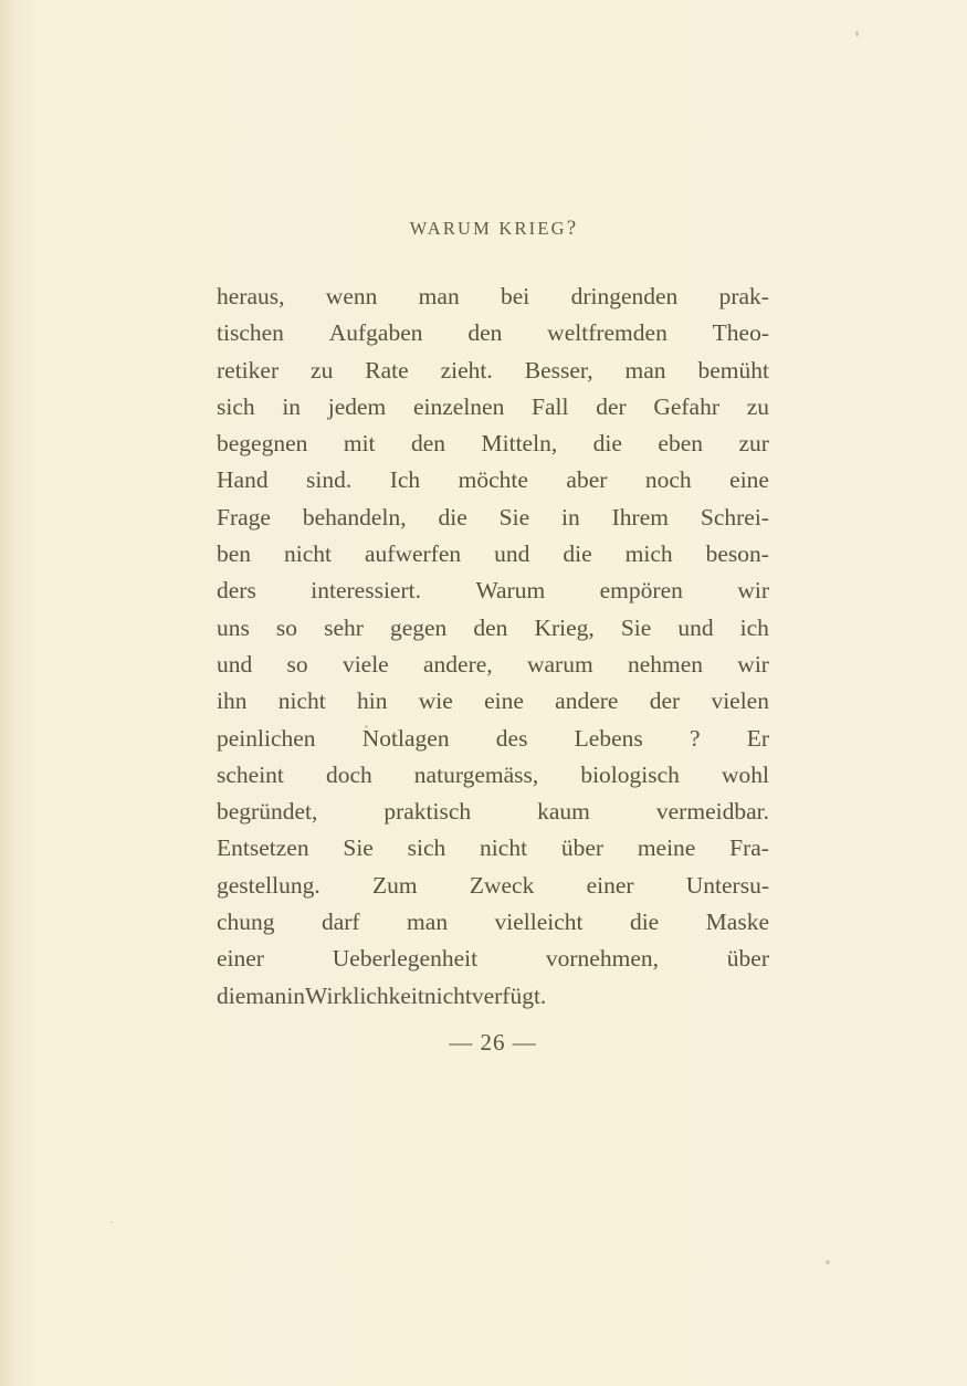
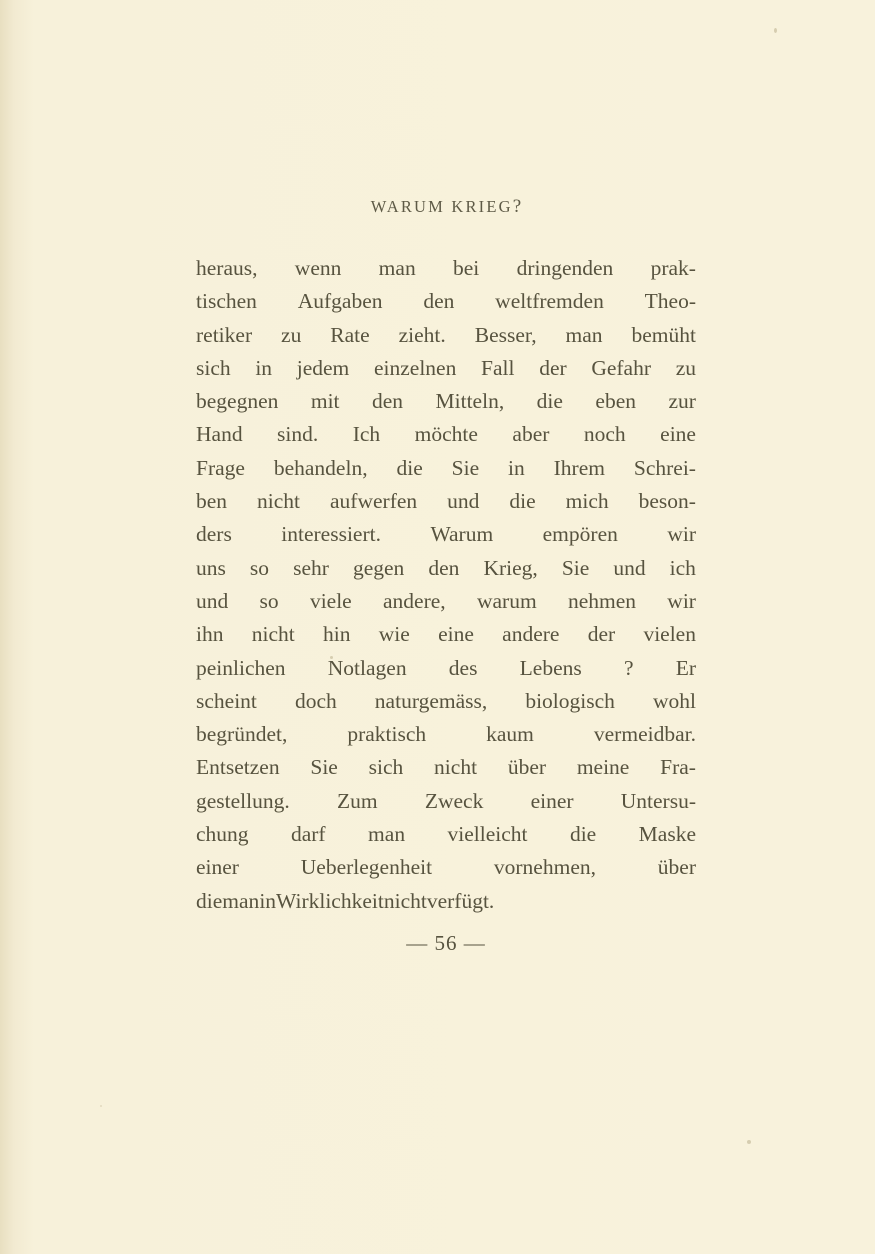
  WARUM KRIEG?
  heraus,
  wenn
  man
  bei
  dringenden
  prak-
  tischen
  Aufgaben
  den
  weltfremden
  Theo-
  retiker
  zu
  Rate
  zieht.
  Besser,
  man
  bemüht
  sich
  in
  jedem
  einzelnen
  Fall
  der
  Gefahr
  zu
  begegnen
  mit
  den
  Mitteln,
  die
  eben
  zur
  Hand
  sind.
  Ich
  möchte
  aber
  noch
  eine
  Frage
  behandeln,
  die
  Sie
  in
  Ihrem
  Schrei-
  ben
  nicht
  aufwerfen
  und
  die
  mich
  beson-
  ders
  interessiert.
  Warum
  empören
  wir
  uns
  so
  sehr
  gegen
  den
  Krieg,
  Sie
  und
  ich
  und
  so
  viele
  andere,
  warum
  nehmen
  wir
  ihn
  nicht
  hin
  wie
  eine
  andere
  der
  vielen
  peinlichen
  Notlagen
  des
  Lebens
  ?
  Er
  scheint
  doch
  naturgemäss,
  biologisch
  wohl
  begründet,
  praktisch
  kaum
  vermeidbar.
  Entsetzen
  Sie
  sich
  nicht
  über
  meine
  Fra-
  gestellung.
  Zum
  Zweck
  einer
  Untersu-
  chung
  darf
  man
  vielleicht
  die
  Maske
  einer
  Ueberlegenheit
  vornehmen,
  über
  die
  man
  in
  Wirklichkeit
  nicht
  verfügt.
- — 26 —
+ — 56 —
